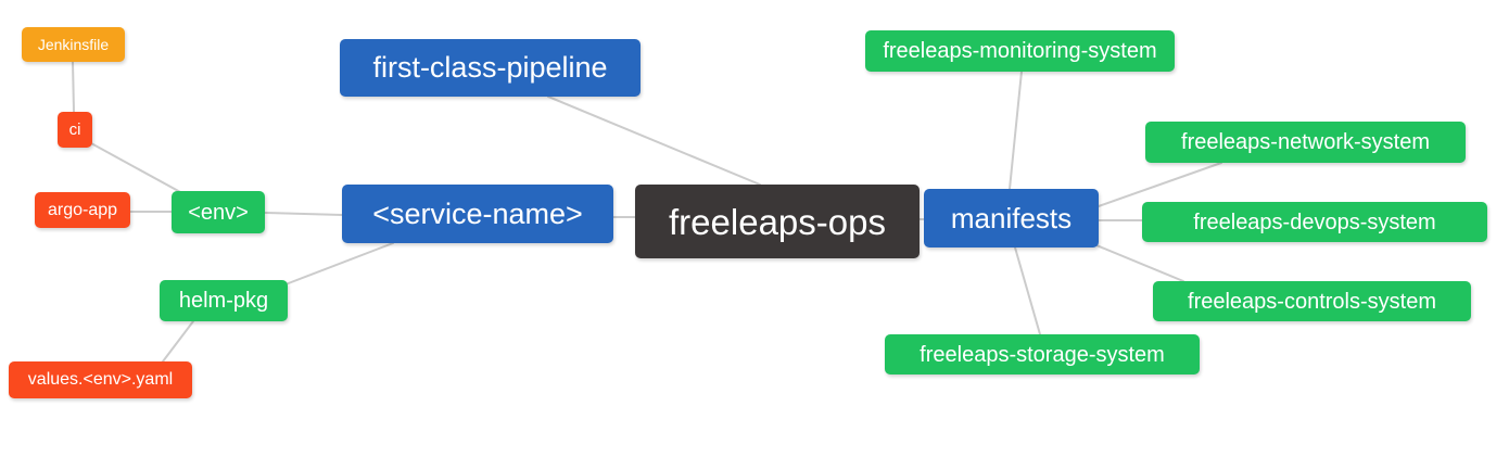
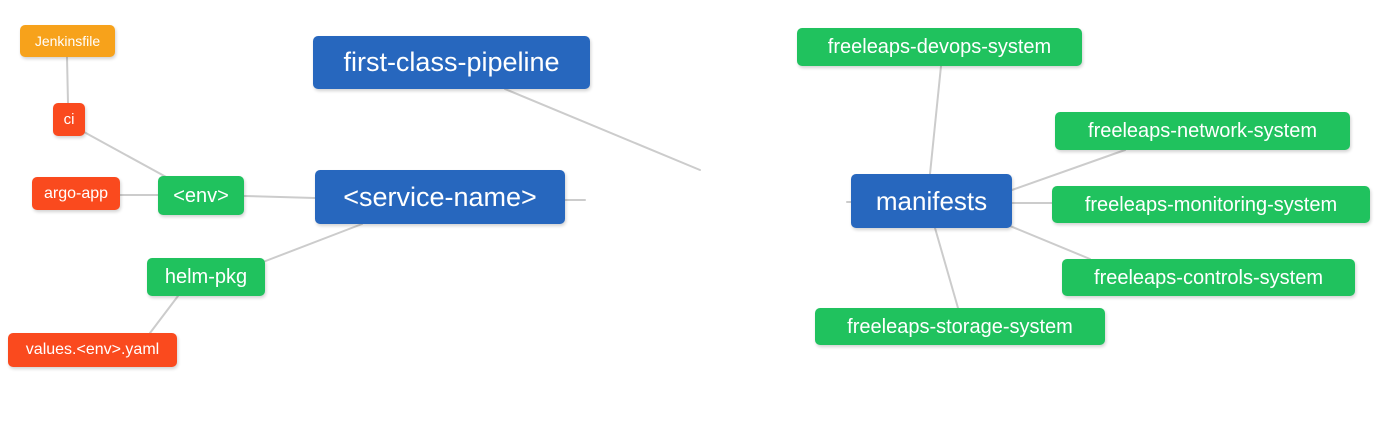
  Jenkinsfile
  ci
  argo-app
  <env>
  helm-pkg
  values.<env>.yaml
  first-class-pipeline
  <service-name>
- freeleaps-ops
  manifests
- freeleaps-monitoring-system
+ freeleaps-devops-system
  freeleaps-network-system
- freeleaps-devops-system
+ freeleaps-monitoring-system
  freeleaps-controls-system
  freeleaps-storage-system
